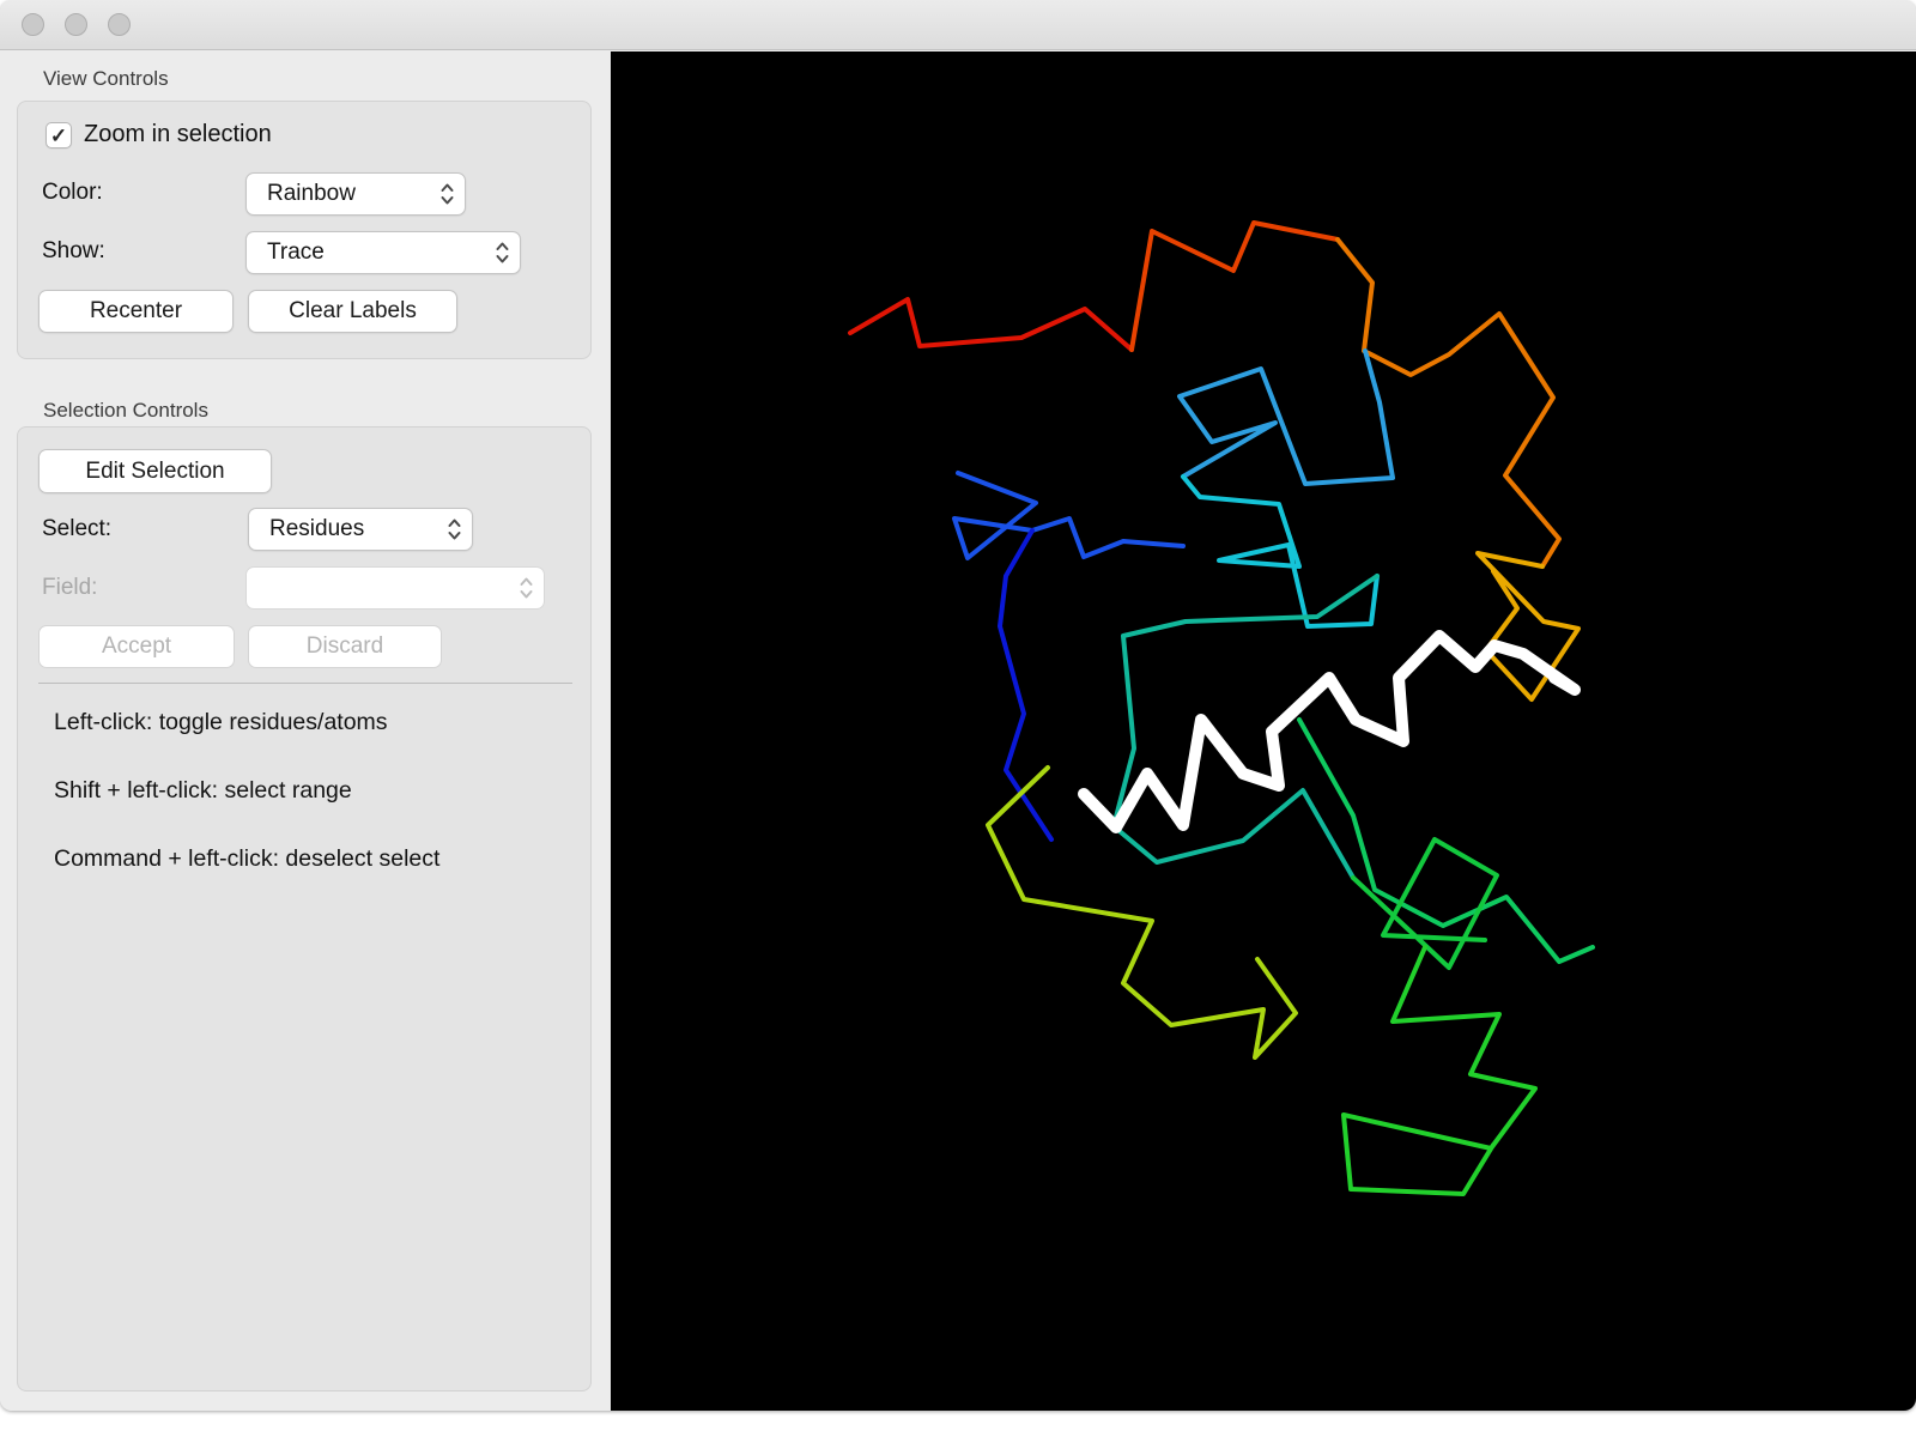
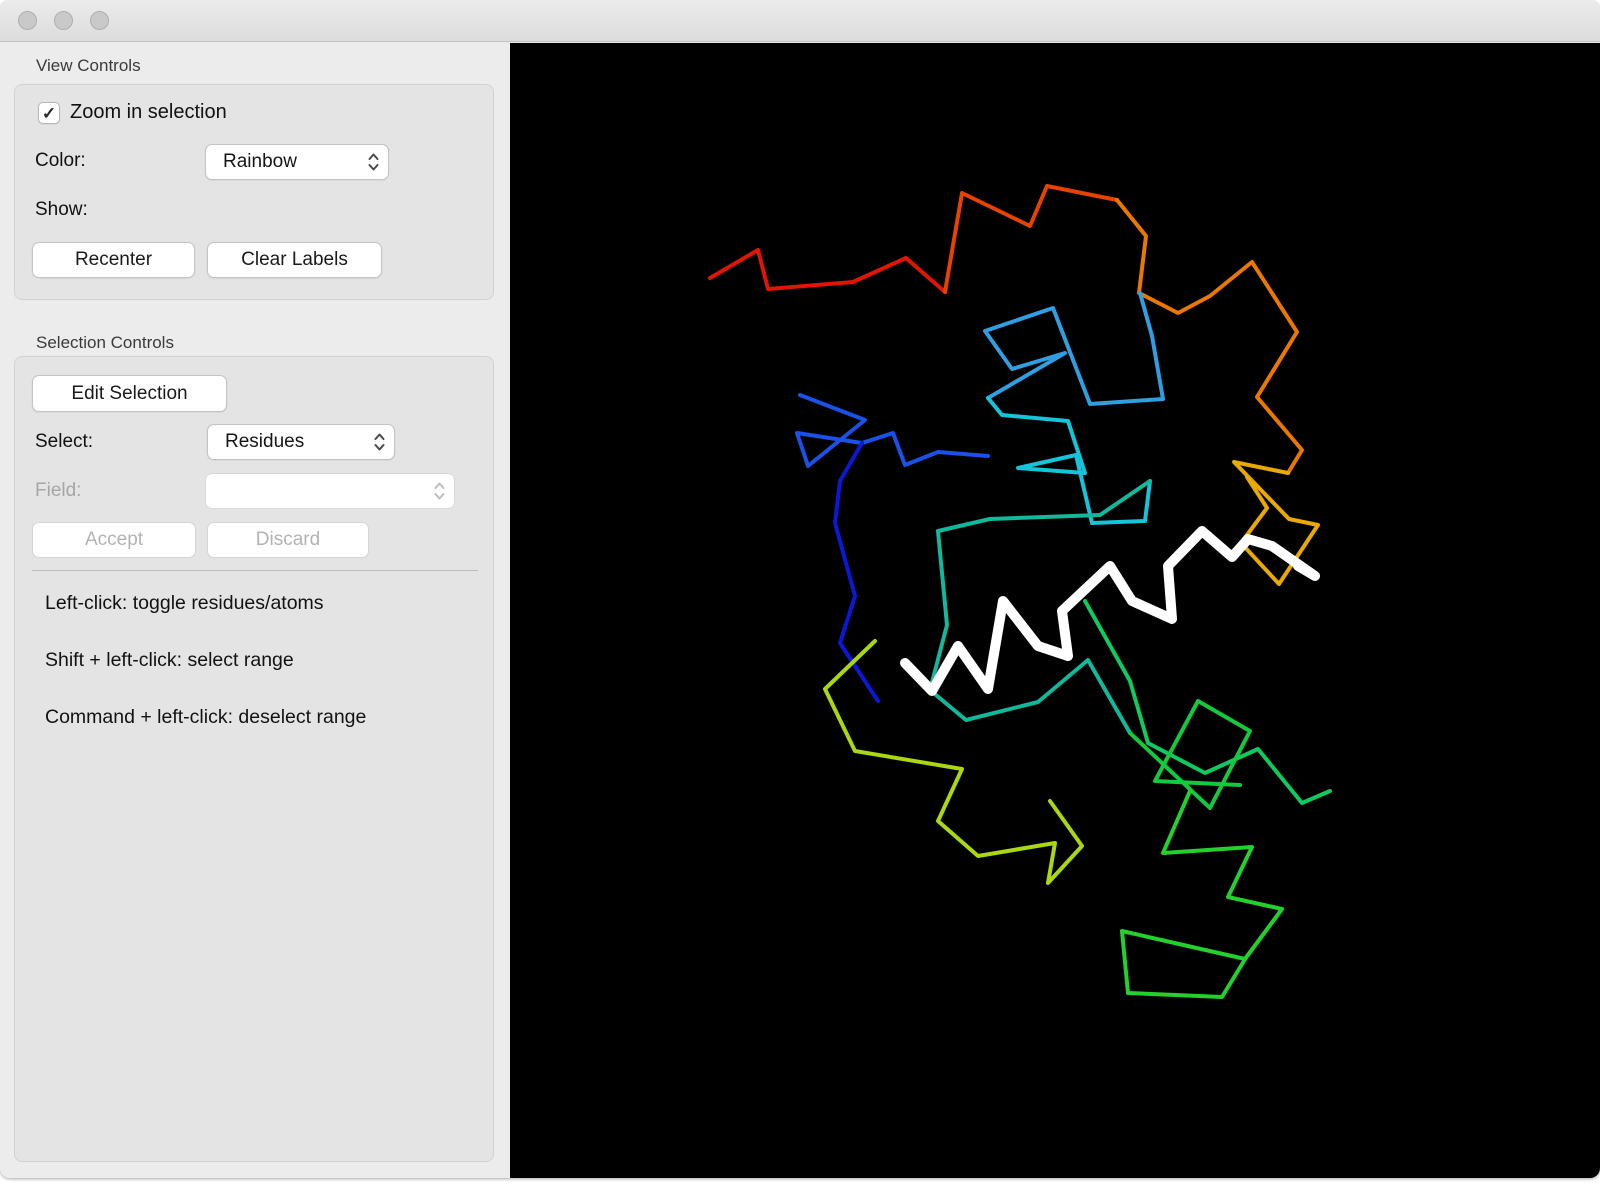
  View Controls
  ✓
  Zoom in selection
  Color:
  Rainbow
  Show:
- Trace
  Recenter
  Clear Labels
  Selection Controls
  Edit Selection
  Select:
  Residues
  Field:
  Accept
  Discard
  Left-click: toggle residues/atoms
  Shift + left-click: select range
- Command + left-click: deselect select
+ Command + left-click: deselect range
